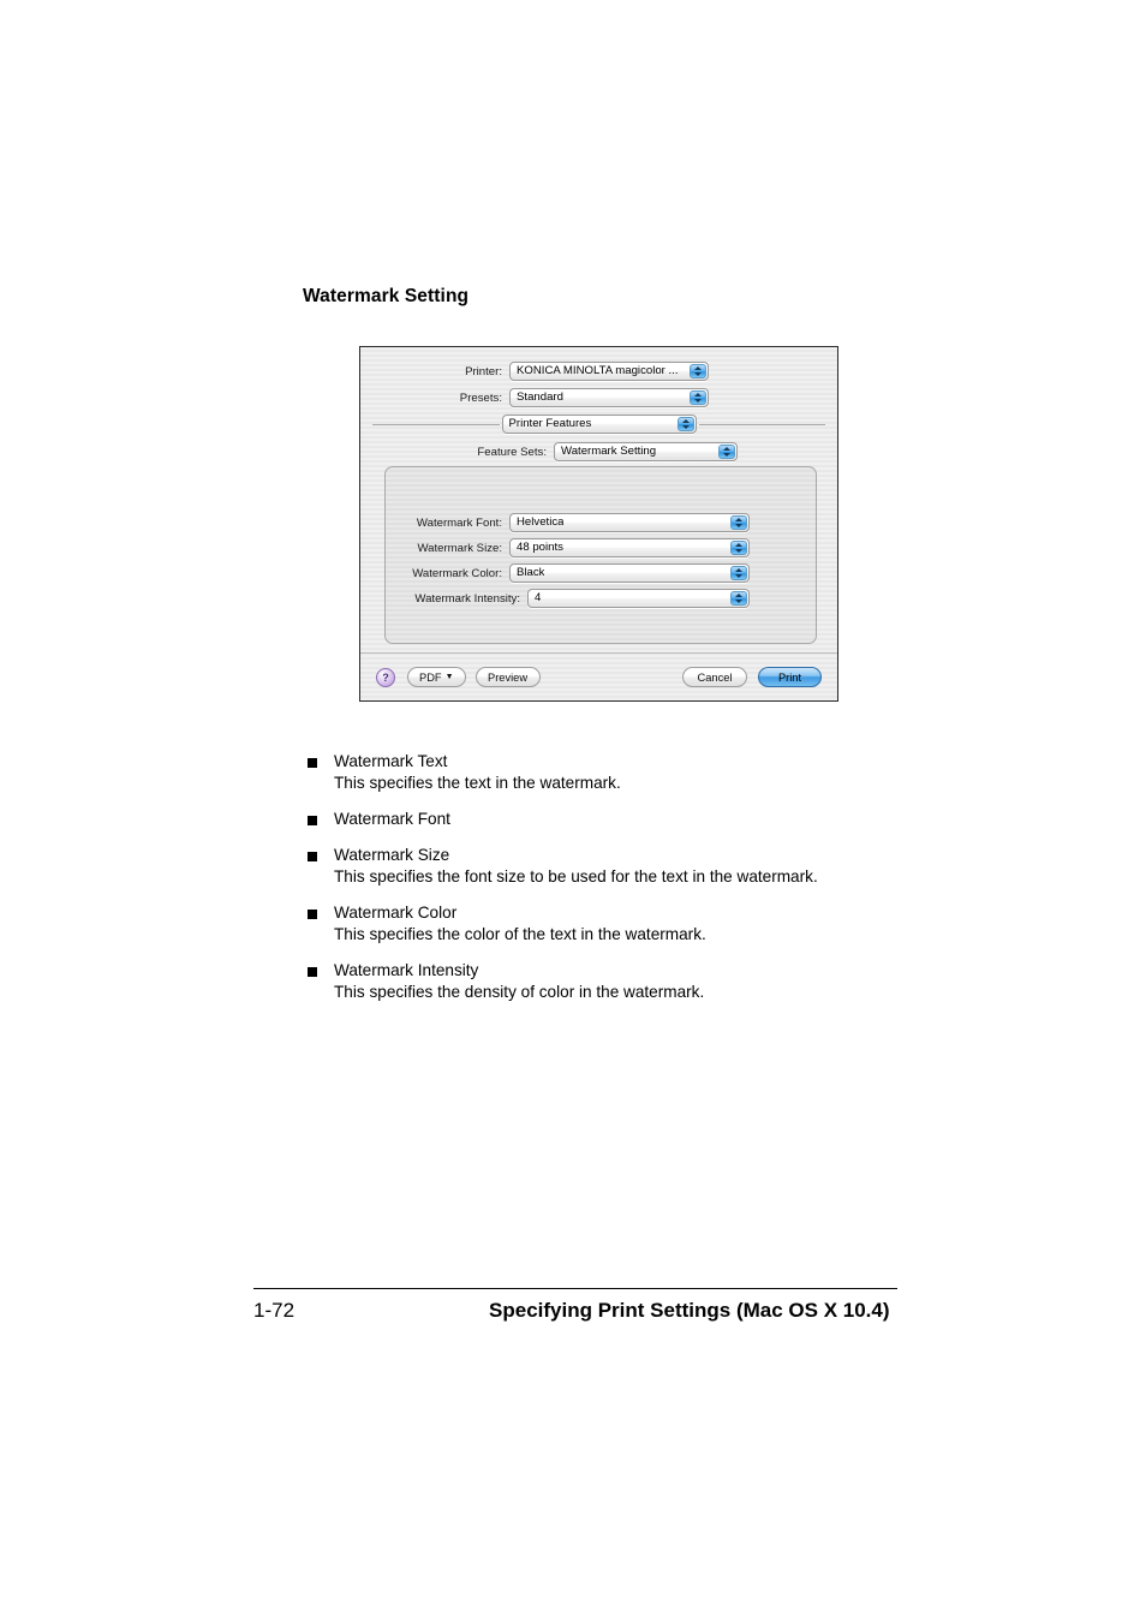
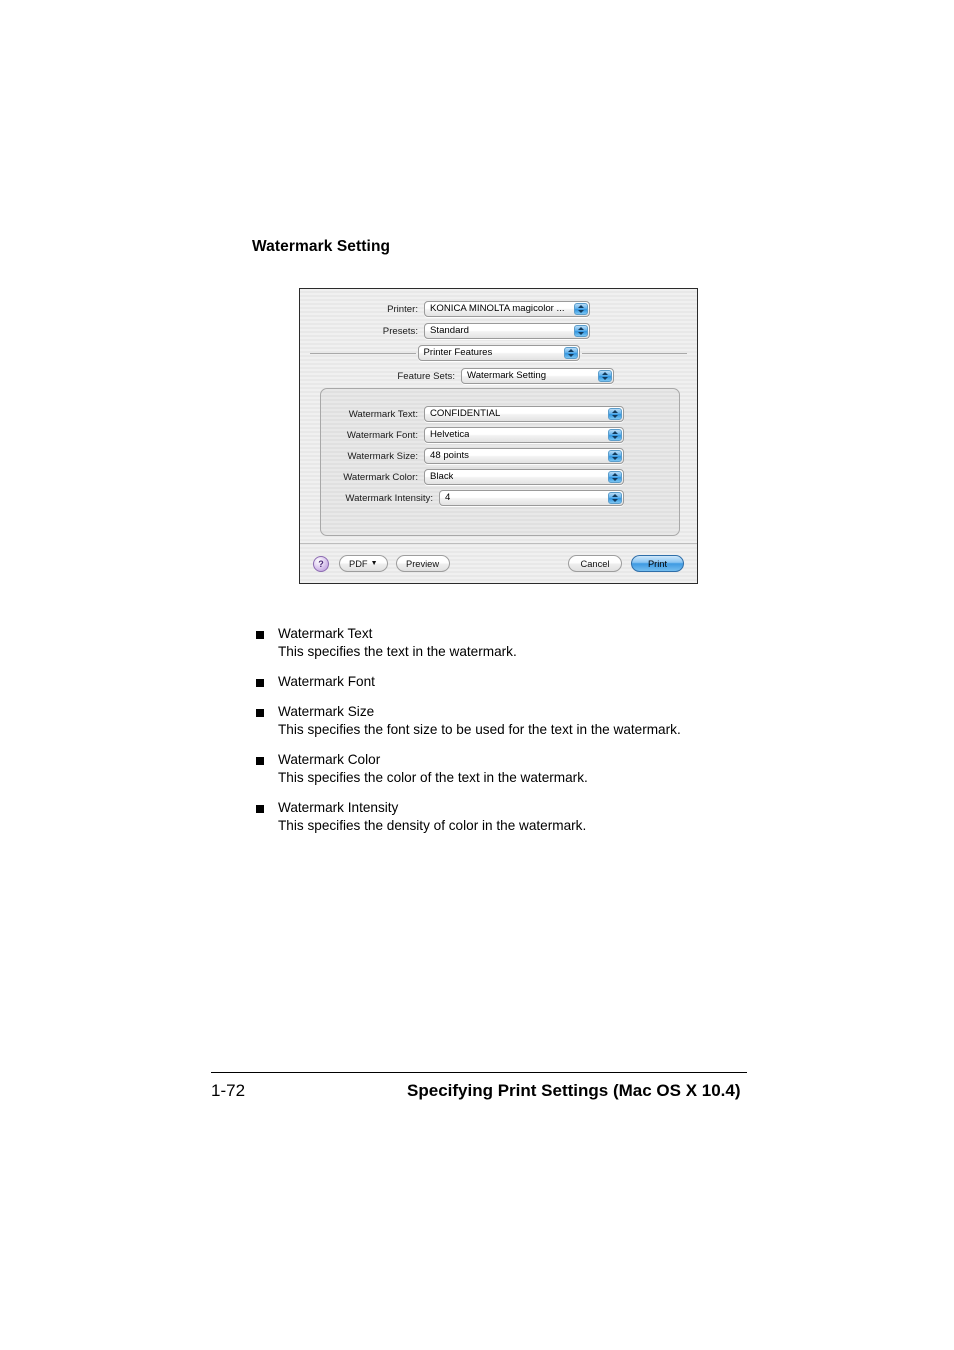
  Watermark Setting
  Printer:
  KONICA MINOLTA magicolor ...
  Presets:
  Standard
  Printer Features
  Feature Sets:
  Watermark Setting
+ Watermark Text:
+ CONFIDENTIAL
  Watermark Font:
  Helvetica
  Watermark Size:
  48 points
  Watermark Color:
  Black
  Watermark Intensity:
  4
  ?
  PDF
  Preview
  Cancel
  Print
  Watermark Text
  This specifies the text in the watermark.
  Watermark Font
  Watermark Size
  This specifies the font size to be used for the text in the watermark.
  Watermark Color
  This specifies the color of the text in the watermark.
  Watermark Intensity
  This specifies the density of color in the watermark.
  1-72
  Specifying Print Settings (Mac OS X 10.4)
